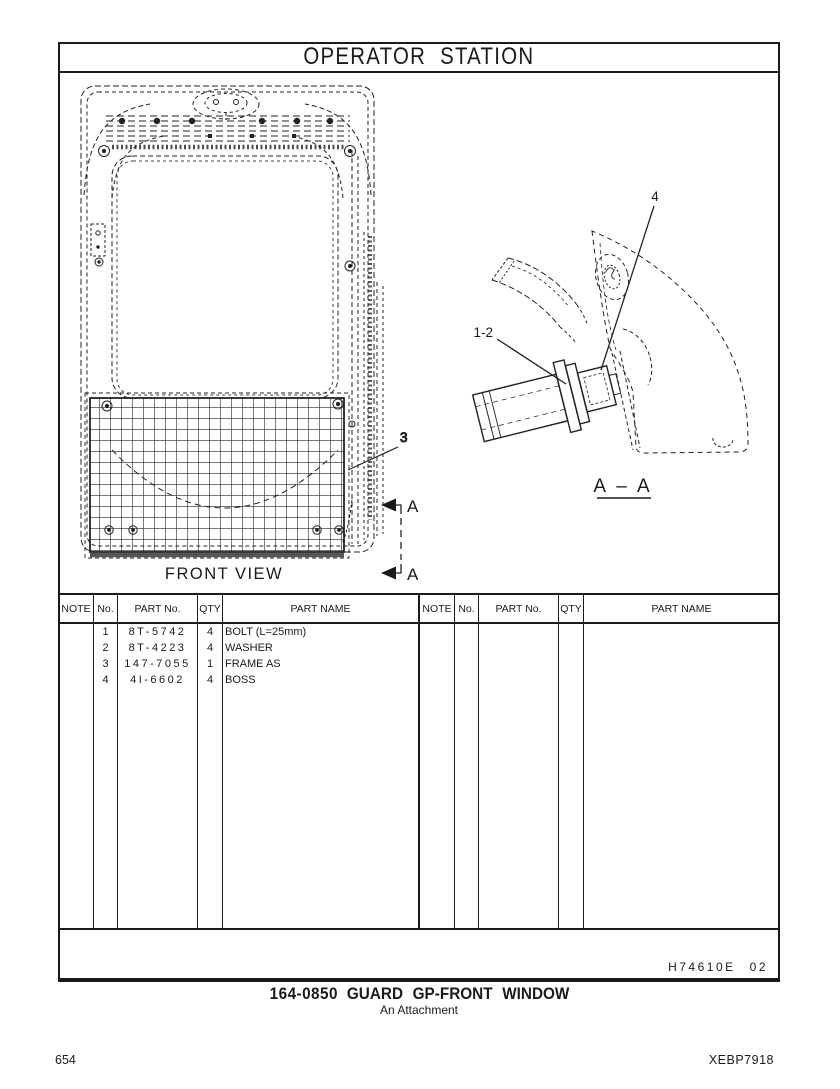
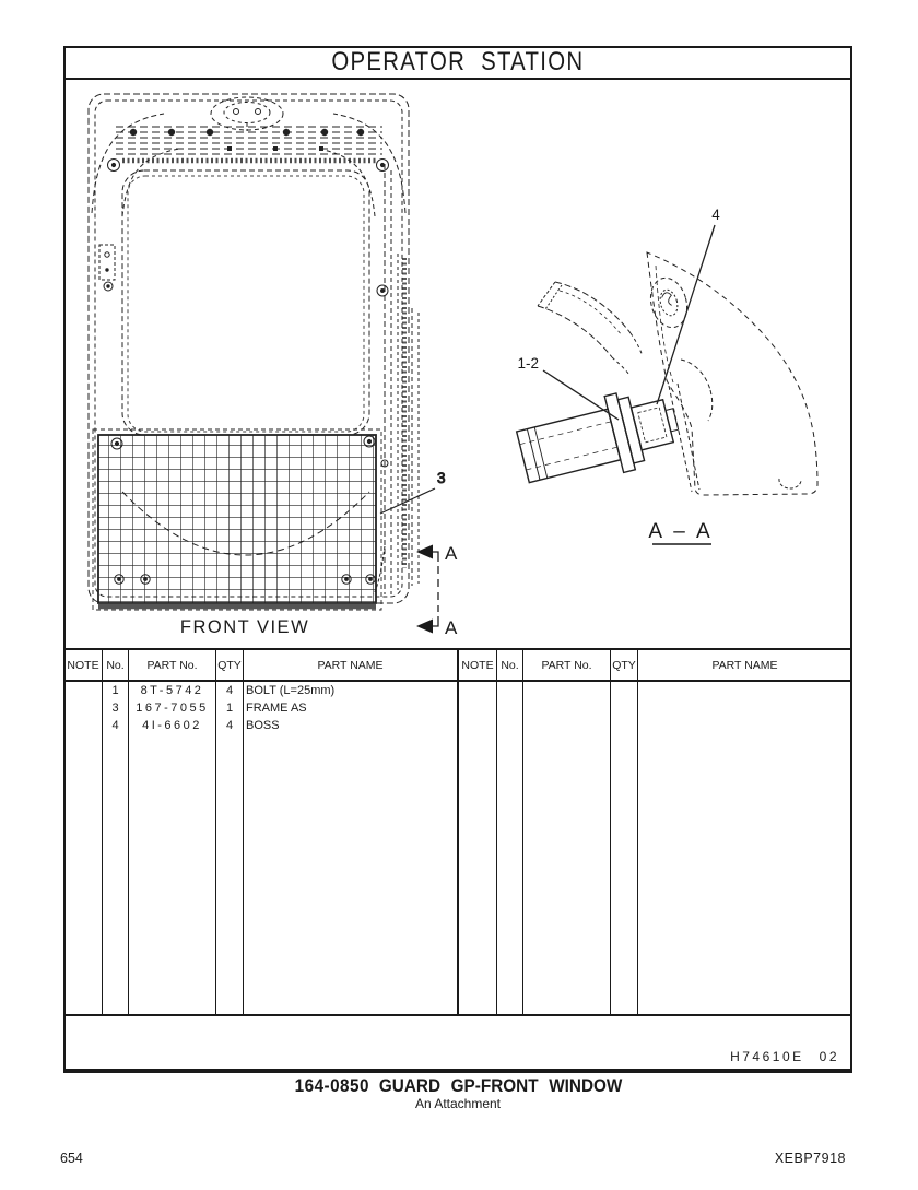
  OPERATOR STATION
  3
  A
  A
  FRONT VIEW
  4
  1-2
  A – A
  NOTE	No.	PART No.	QTY	PART NAME
  	1	8T-5742	4	BOLT (L=25mm)
- 	2	8T-4223	4	WASHER
- 	3	147-7055	1	FRAME AS
+ 	3	167-7055	1	FRAME AS
  	4	4I-6602	4	BOSS
  NOTE	No.	PART No.	QTY	PART NAME
  H74610E 02
  164-0850 GUARD GP-FRONT WINDOW
  An Attachment
  654
  XEBP7918
